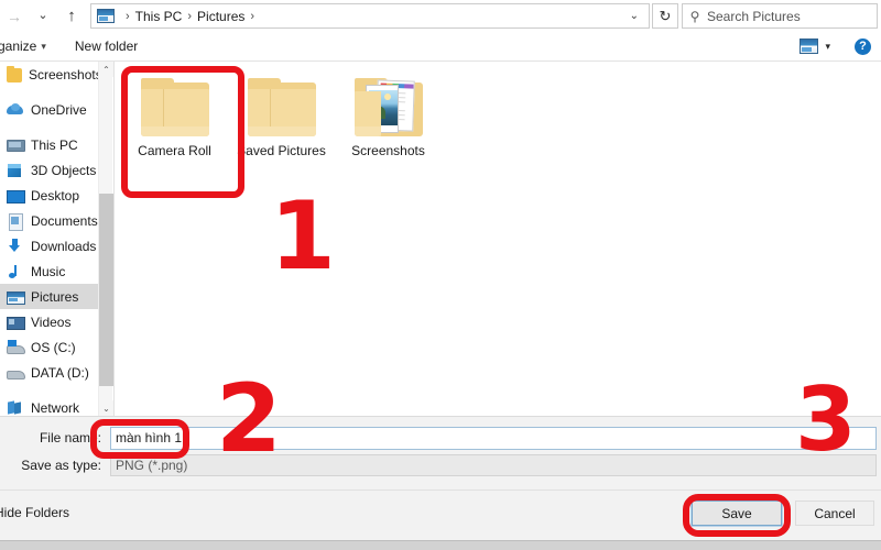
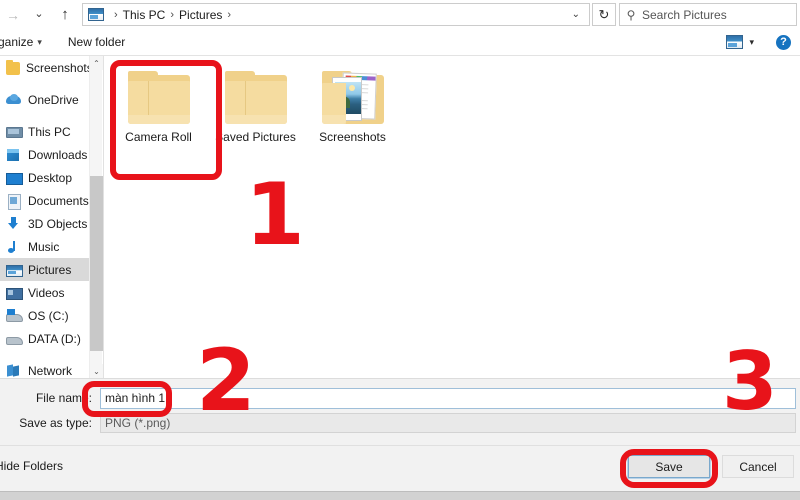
  →
  ⌄
  ↑
  ›
  This PC
  ›
  Pictures
  ›
  ⌄
  ↻
  ⚲
  Search Pictures
  ganize
  ▾
  New folder
  ▾
  ?
  Screenshot
  OneDrive
  This PC
- 3D Objects
+ Downloads
  Desktop
  Documents
- Downloads
+ 3D Objects
  Music
  Pictures
  Videos
  OS (C:)
  DATA (D:)
  Network
  ⌃
  ⌄
  Camera Roll
  Saved Pictures
  Screenshots
  File name:
  màn hình 1
  Save as type:
  PNG (*.png)
  ide Folders
  Save
  Cancel
  1
  2
  3
